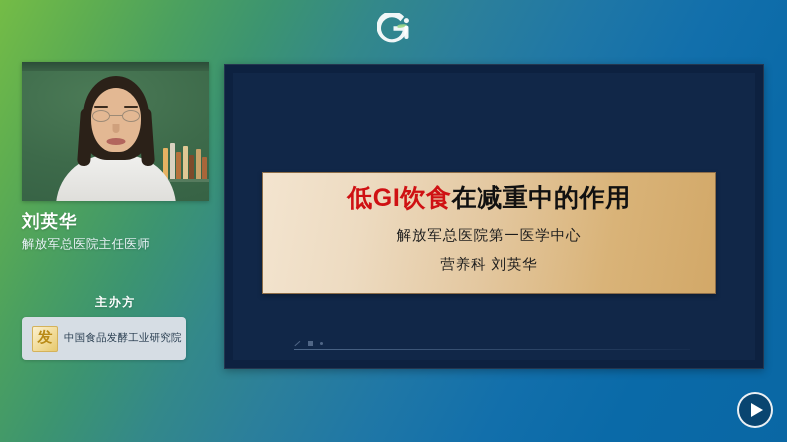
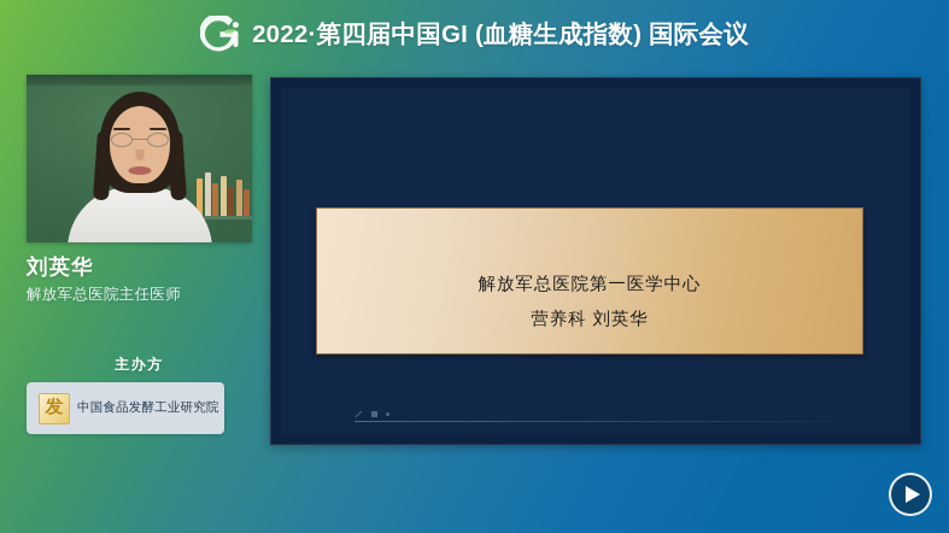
+ 2022·第四届中国GI (血糖生成指数) 国际会议
  刘英华
  解放军总医院主任医师
  主办方
  发
  中国食品发酵工业研究院
- 低GI饮食在减重中的作用
  解放军总医院第一医学中心
  营养科 刘英华
